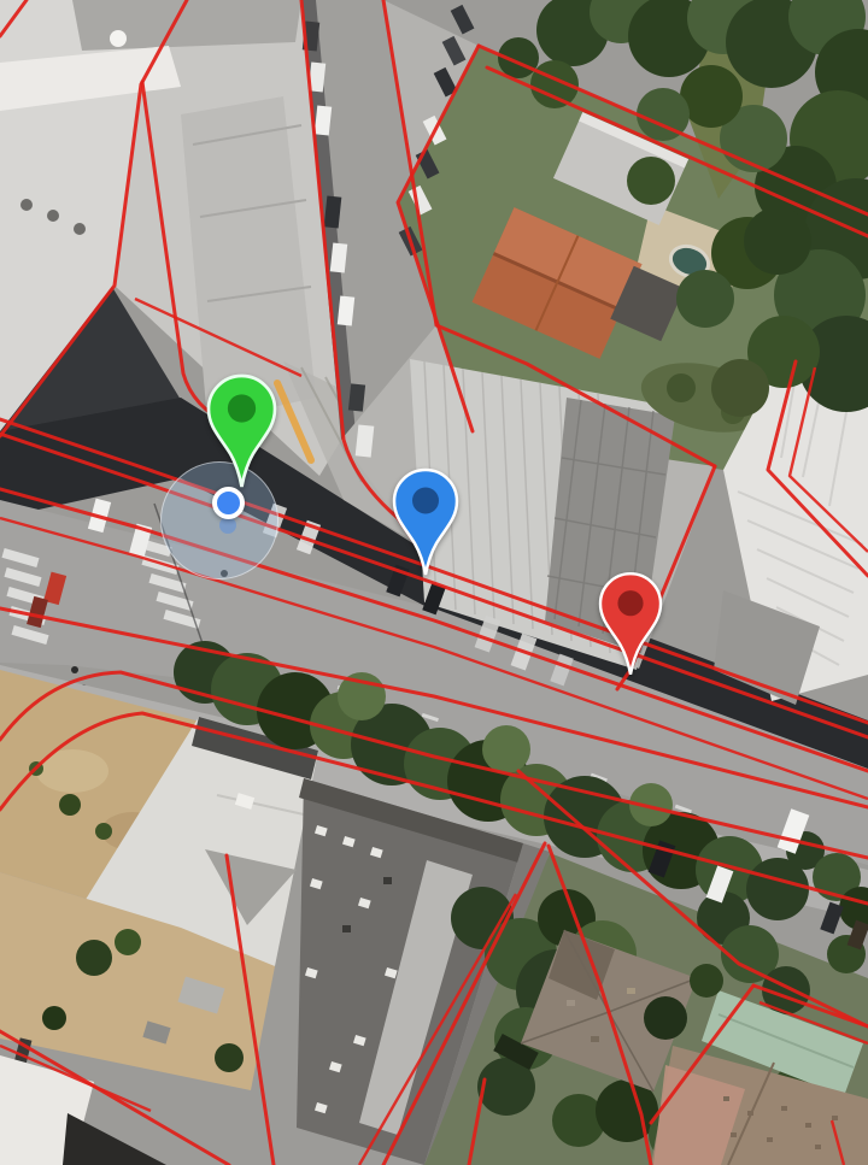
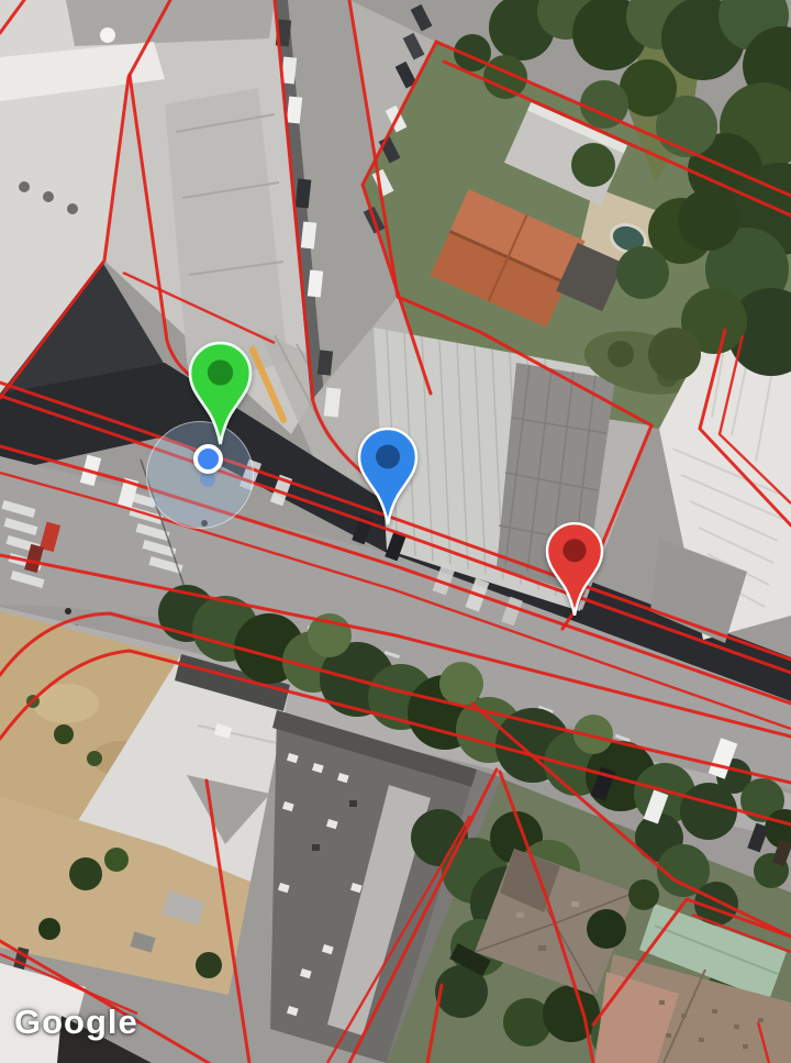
+ Google
